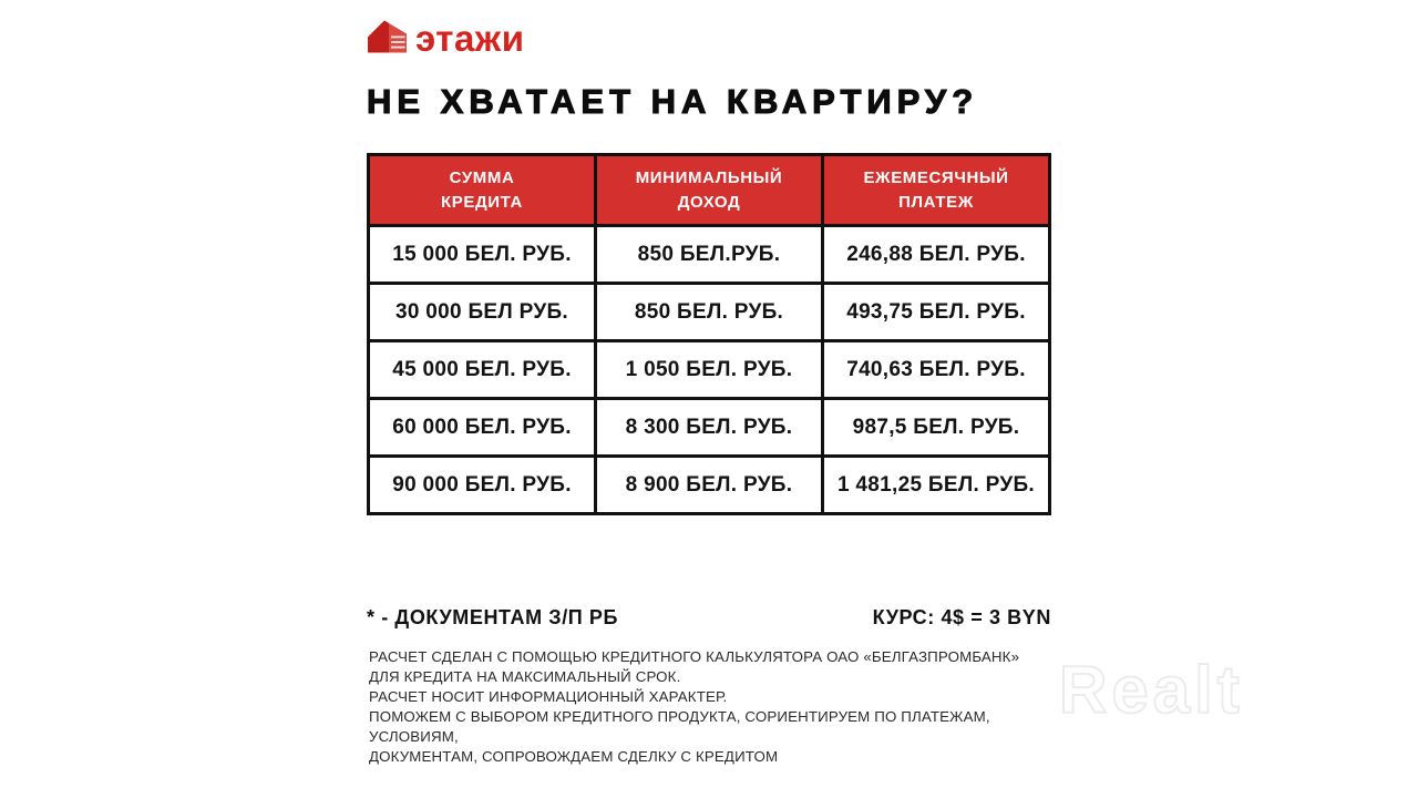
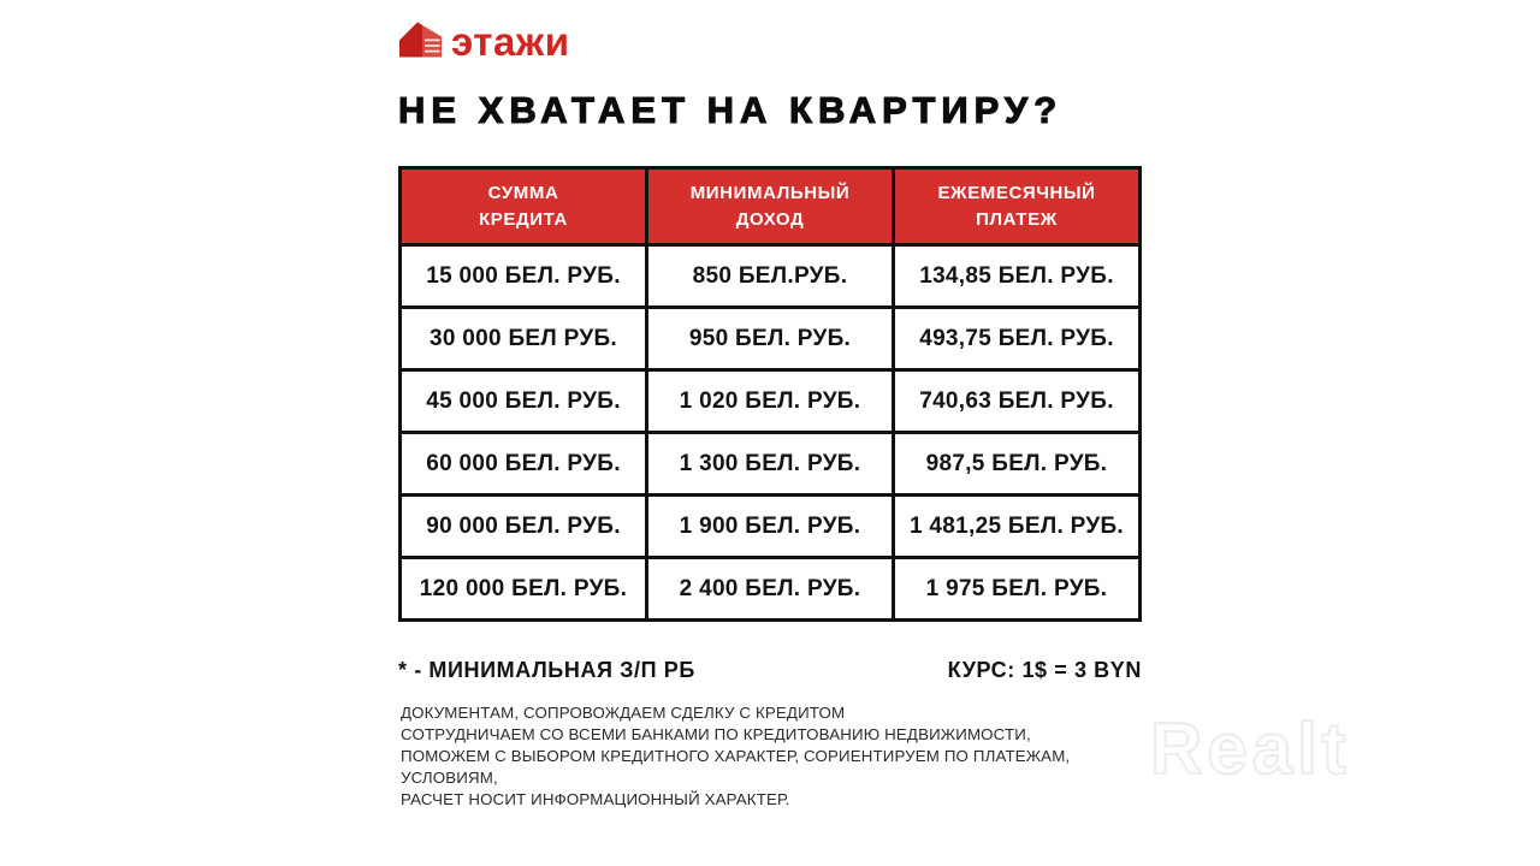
  этажи
  НЕ ХВАТАЕТ НА КВАРТИРУ?
  СУММА КРЕДИТА	МИНИМАЛЬНЫЙ ДОХОД	ЕЖЕМЕСЯЧНЫЙ ПЛАТЕЖ
- 15 000 БЕЛ. РУБ.	850 БЕЛ.РУБ.	246,88 БЕЛ. РУБ.
+ 15 000 БЕЛ. РУБ.	850 БЕЛ.РУБ.	134,85 БЕЛ. РУБ.
- 30 000 БЕЛ РУБ.	850 БЕЛ. РУБ.	493,75 БЕЛ. РУБ.
+ 30 000 БЕЛ РУБ.	950 БЕЛ. РУБ.	493,75 БЕЛ. РУБ.
- 45 000 БЕЛ. РУБ.	1 050 БЕЛ. РУБ.	740,63 БЕЛ. РУБ.
+ 45 000 БЕЛ. РУБ.	1 020 БЕЛ. РУБ.	740,63 БЕЛ. РУБ.
- 60 000 БЕЛ. РУБ.	8 300 БЕЛ. РУБ.	987,5 БЕЛ. РУБ.
+ 60 000 БЕЛ. РУБ.	1 300 БЕЛ. РУБ.	987,5 БЕЛ. РУБ.
- 90 000 БЕЛ. РУБ.	8 900 БЕЛ. РУБ.	1 481,25 БЕЛ. РУБ.
+ 90 000 БЕЛ. РУБ.	1 900 БЕЛ. РУБ.	1 481,25 БЕЛ. РУБ.
+ 120 000 БЕЛ. РУБ.	2 400 БЕЛ. РУБ.	1 975 БЕЛ. РУБ.
- * - ДОКУМЕНТАМ З/П РБ
+ * - МИНИМАЛЬНАЯ З/П РБ
- КУРС: 4$ = 3 BYN
+ КУРС: 1$ = 3 BYN
- РАСЧЕТ СДЕЛАН С ПОМОЩЬЮ КРЕДИТНОГО КАЛЬКУЛЯТОРА ОАО «БЕЛГАЗПРОМБАНК»
- ДЛЯ КРЕДИТА НА МАКСИМАЛЬНЫЙ СРОК.
- РАСЧЕТ НОСИТ ИНФОРМАЦИОННЫЙ ХАРАКТЕР.
+ ДОКУМЕНТАМ, СОПРОВОЖДАЕМ СДЕЛКУ С КРЕДИТОМ
+ СОТРУДНИЧАЕМ СО ВСЕМИ БАНКАМИ ПО КРЕДИТОВАНИЮ НЕДВИЖИМОСТИ,
- ПОМОЖЕМ С ВЫБОРОМ КРЕДИТНОГО ПРОДУКТА, СОРИЕНТИРУЕМ ПО ПЛАТЕЖАМ,
+ ПОМОЖЕМ С ВЫБОРОМ КРЕДИТНОГО ХАРАКТЕР, СОРИЕНТИРУЕМ ПО ПЛАТЕЖАМ,
  УСЛОВИЯМ,
- ДОКУМЕНТАМ, СОПРОВОЖДАЕМ СДЕЛКУ С КРЕДИТОМ
+ РАСЧЕТ НОСИТ ИНФОРМАЦИОННЫЙ ХАРАКТЕР.
